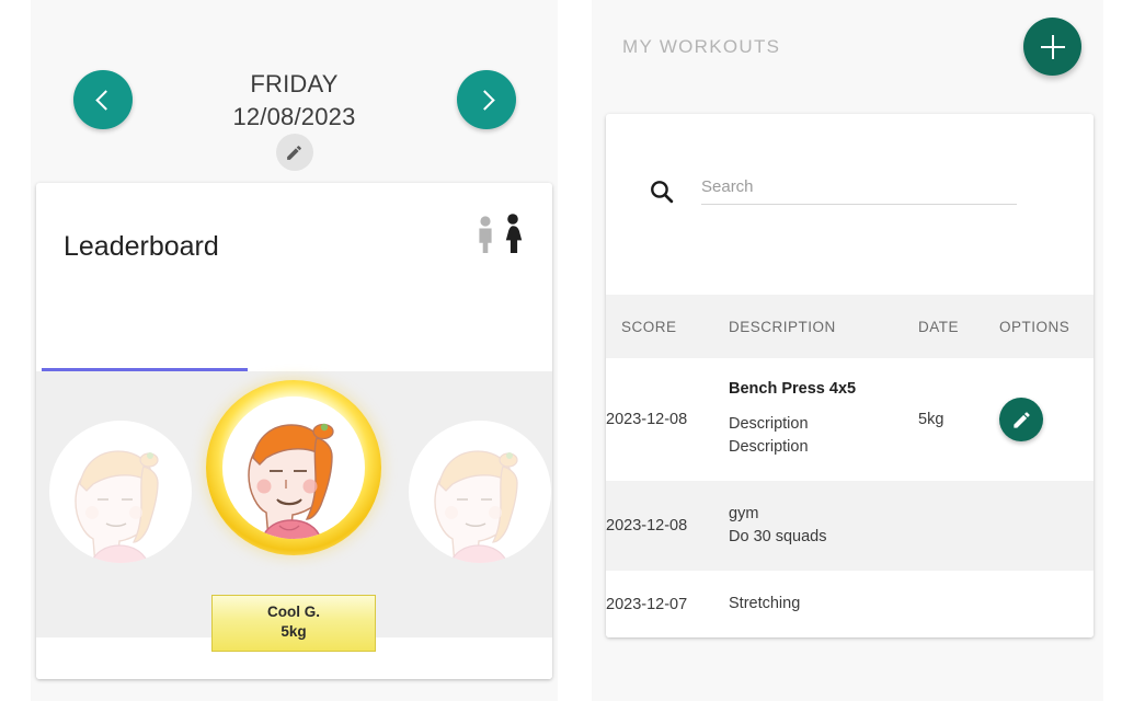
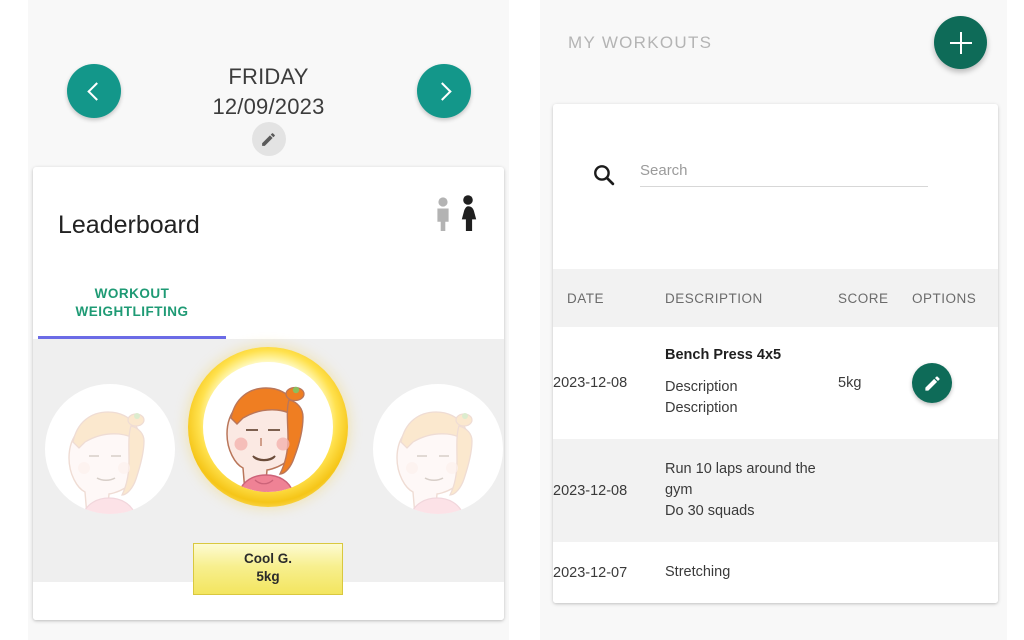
  FRIDAY
- 12/08/2023
+ 12/09/2023
  Leaderboard
+ WORKOUT
+ WEIGHTLIFTING
  Cool G.
  5kg
  MY WORKOUTS
  Search
- SCORE
+ DATE
  DESCRIPTION
- DATE
+ SCORE
  OPTIONS
  2023-12-08
  Bench Press 4x5
  Description
  Description
  5kg
  2023-12-08
+ Run 10 laps around the
  gym
  Do 30 squads
  2023-12-07
  Stretching
